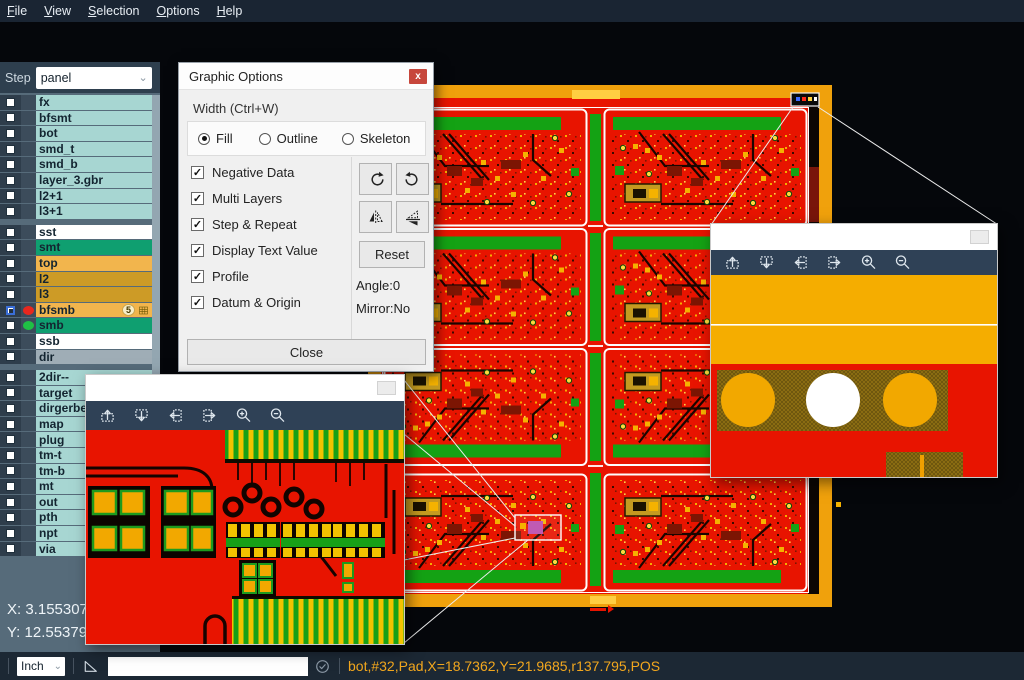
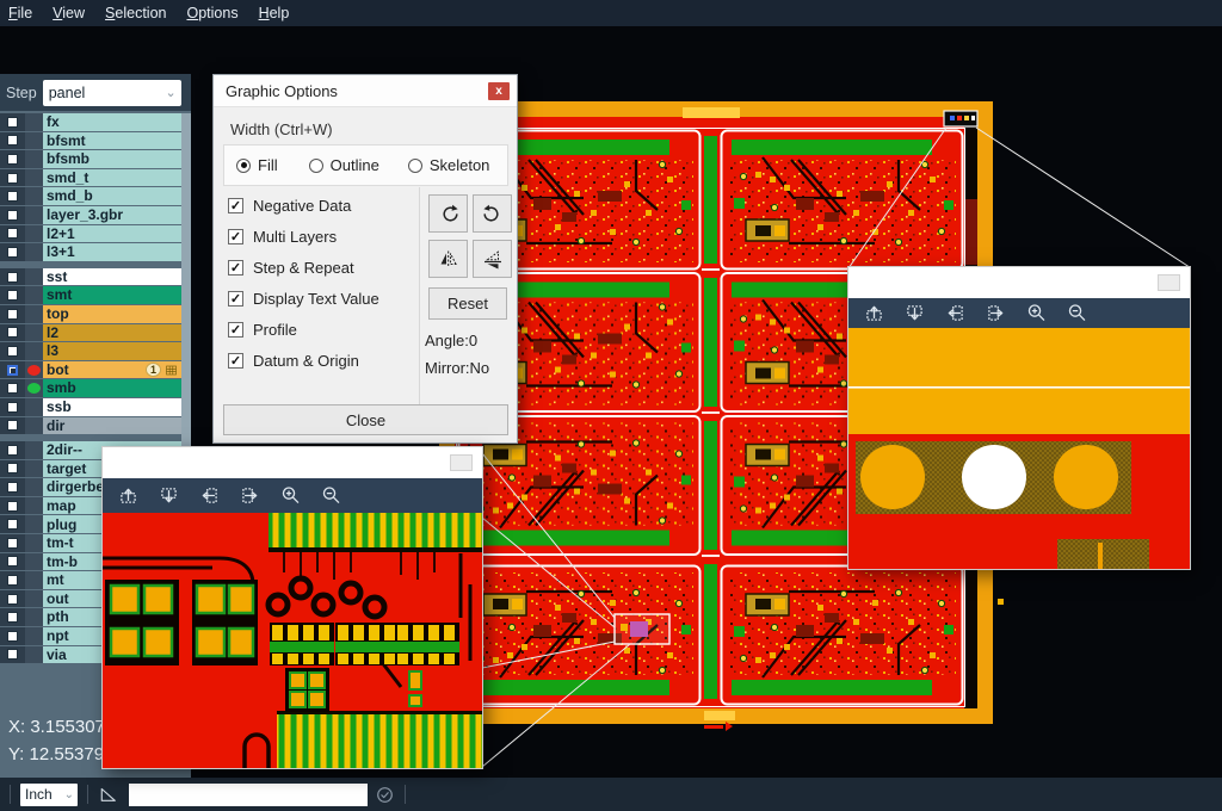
  File
  View
  Selection
  Options
  Help
  Step
  panel
  ⌄
  fx
  bfsmt
- bot
+ bfsmb
  smd_t
  smd_b
  layer_3.gbr
  l2+1
  l3+1
  sst
  smt
  top
  l2
  l3
- bfsmb
+ bot
- 5
+ 1
  smb
  ssb
  dir
  2dir--
  target
  dirgerbe
  map
  plug
  tm-t
  tm-b
  mt
  out
  pth
  npt
  via
  X: 3.155307
  Y: 12.55379
  Graphic Options
  x
  Width (Ctrl+W)
  Fill
  Outline
  Skeleton
  ✓
  Negative Data
  ✓
  Multi Layers
  ✓
  Step & Repeat
  ✓
  Display Text Value
  ✓
  Profile
  ✓
  Datum & Origin
  Reset
  Angle:0
  Mirror:No
  Close
  Inch
  ⌄
- bot,#32,Pad,X=18.7362,Y=21.9685,r137.795,POS
